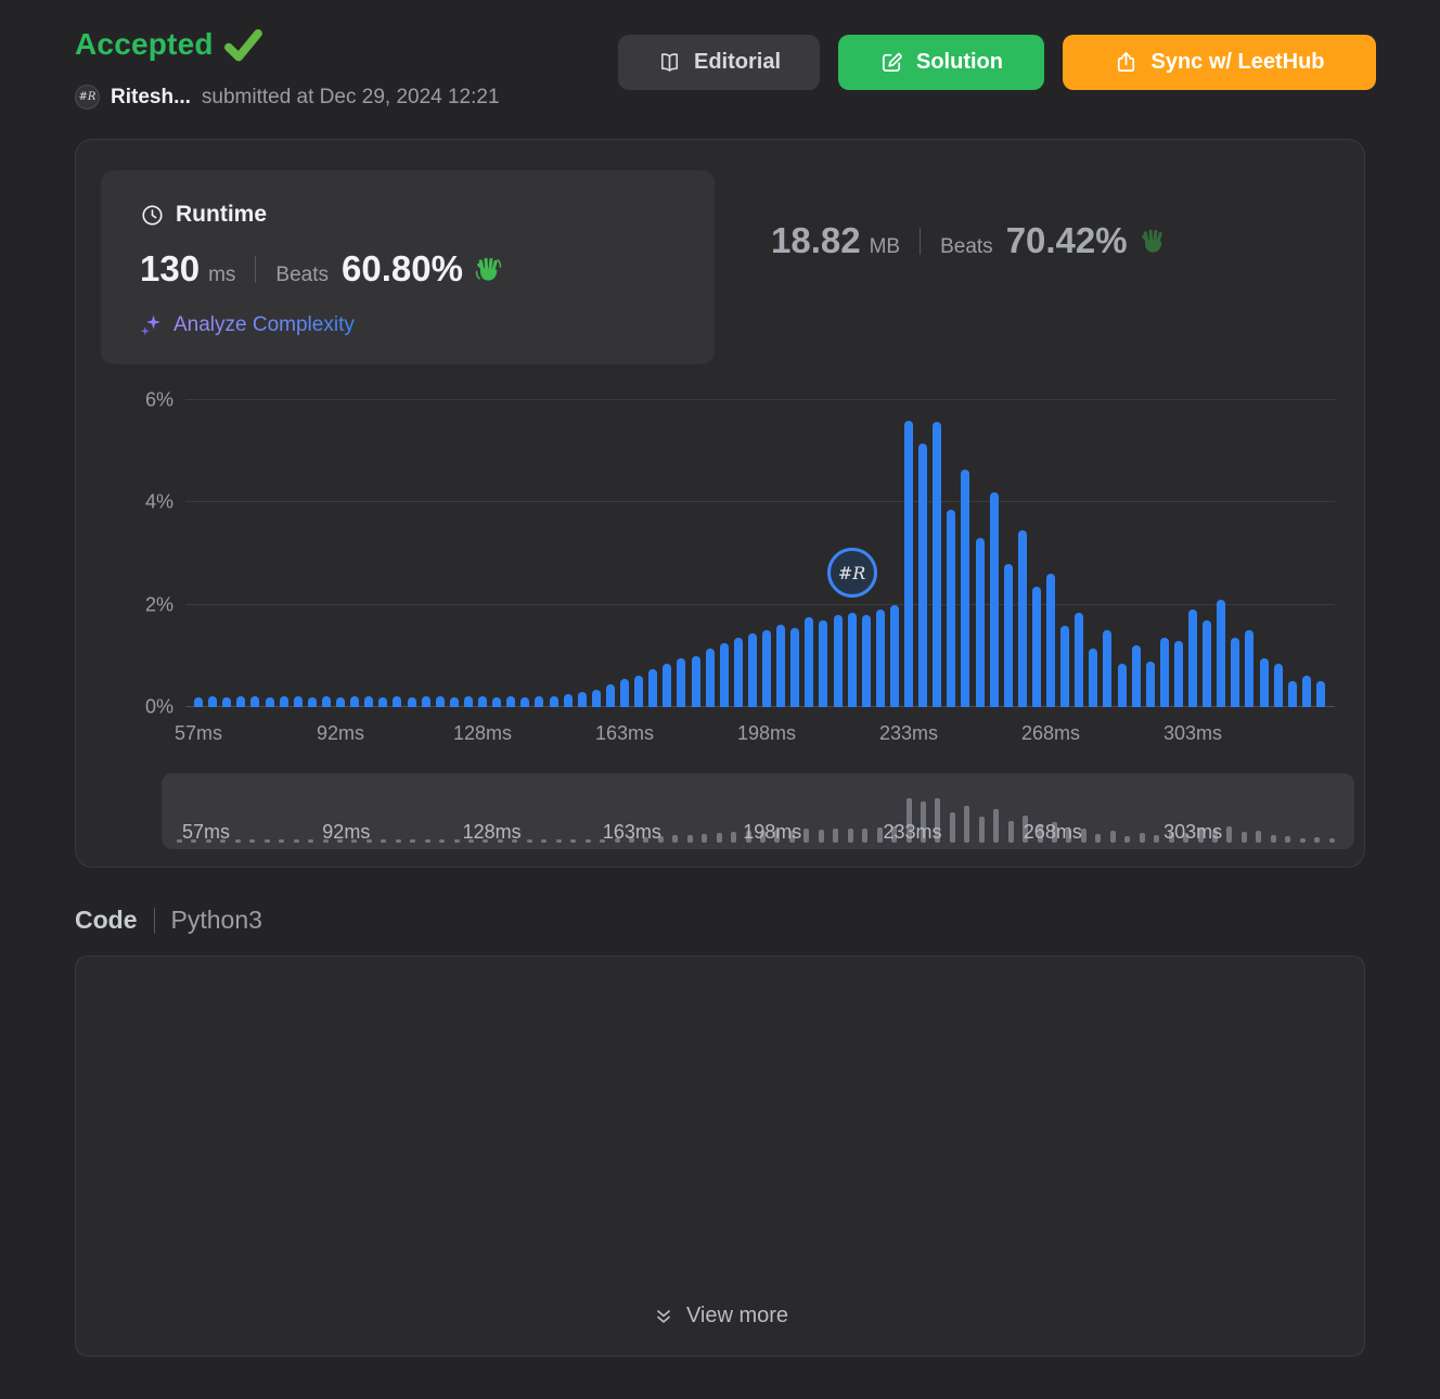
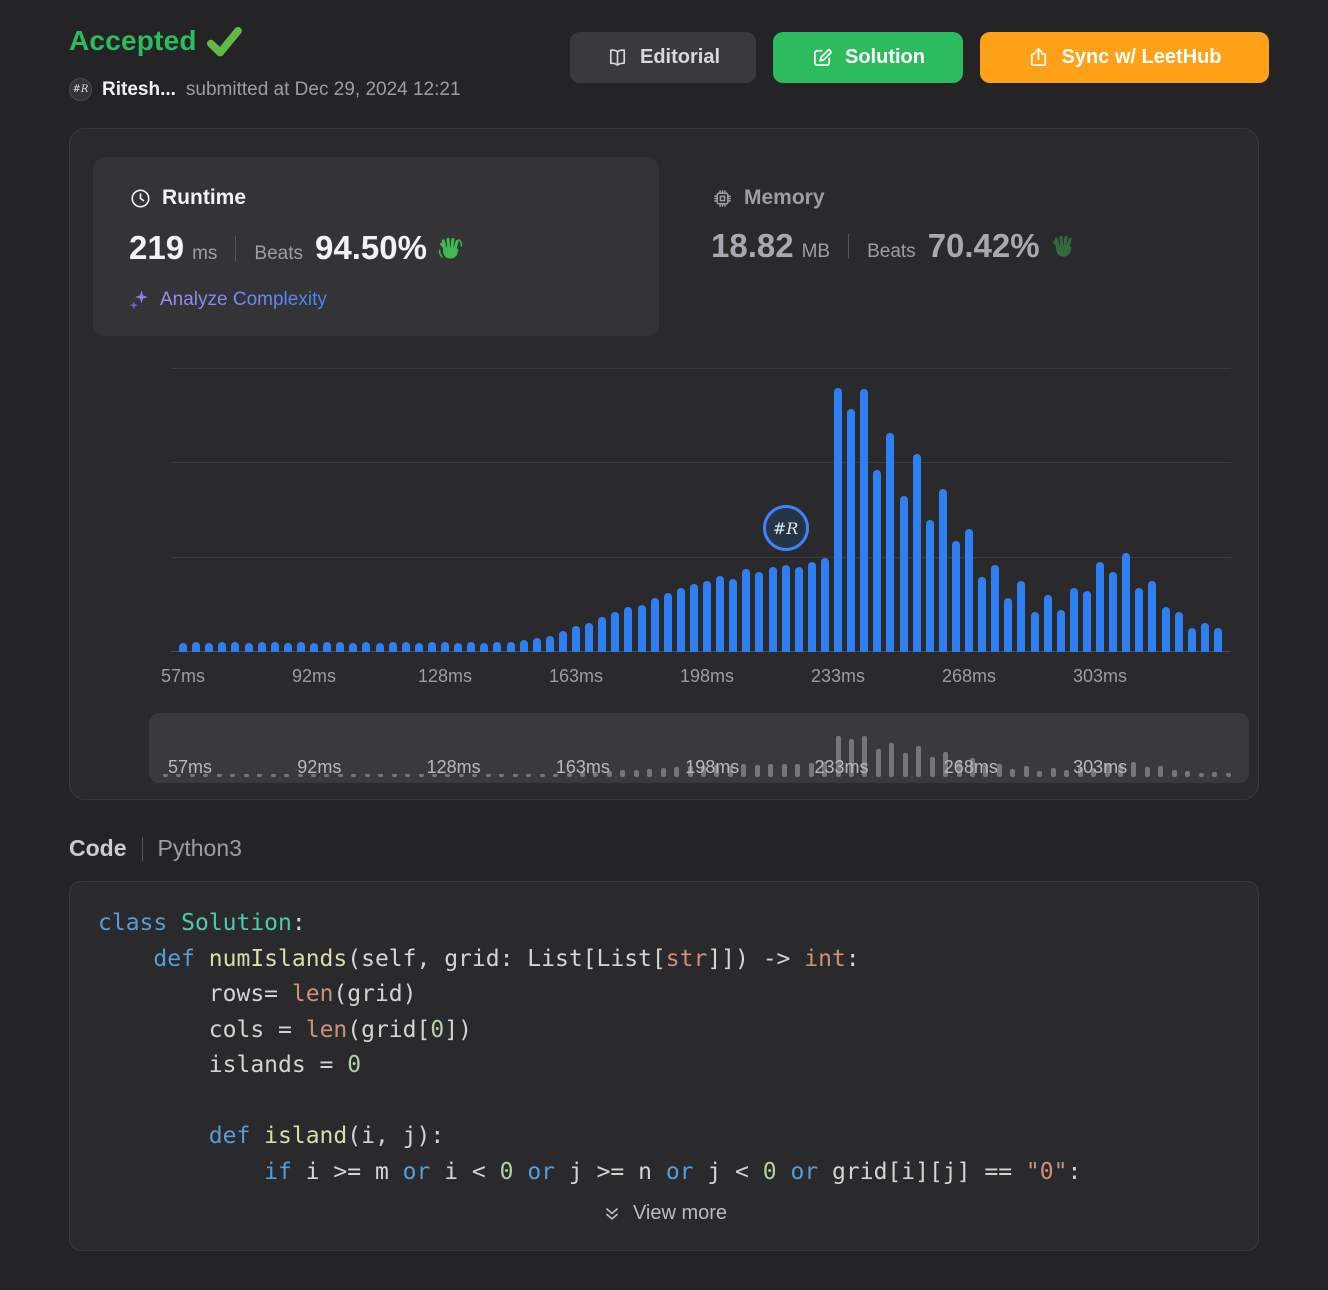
  Accepted
  #R
  Ritesh...
  submitted at Dec 29, 2024 12:21
  Editorial
  Solution
  Sync w/ LeetHub
  Runtime
- 130
+ 219
  ms
  Beats
- 60.80%
+ 94.50%
  Analyze Complexity
+ Memory
  18.82
  MB
  Beats
  70.42%
- 0%
- 2%
- 4%
- 6%
  #R
  57ms
  92ms
  128ms
  163ms
  198ms
  233ms
  268ms
  303ms
  57ms
  92ms
  128ms
  163ms
  198ms
  233ms
  268ms
  303ms
  Code
  Python3
+ class Solution:
+ def numIslands(self, grid: List[List[str]]) -> int:
+ rows= len(grid)
+ cols = len(grid[0])
+ islands = 0
+ def island(i, j):
+ if i >= m or i < 0 or j >= n or j < 0 or grid[i][j] == "0":
  View more
